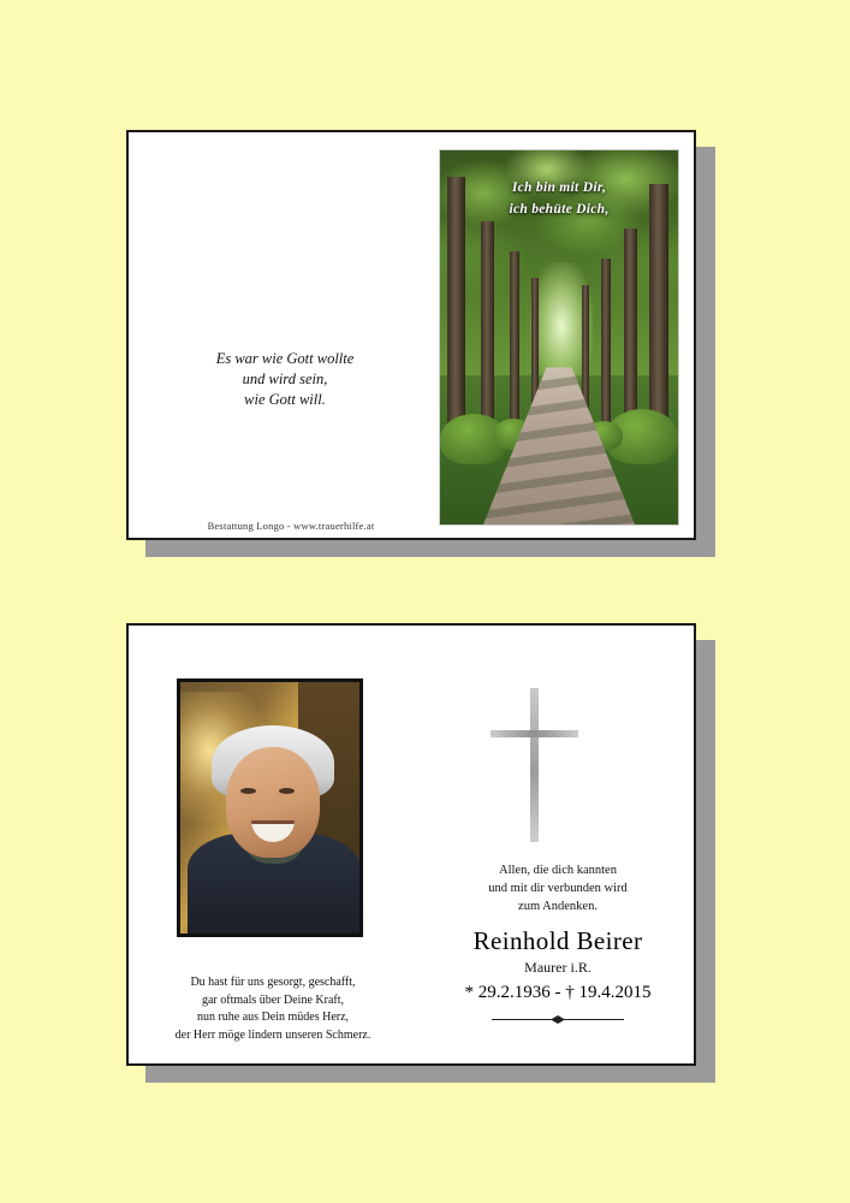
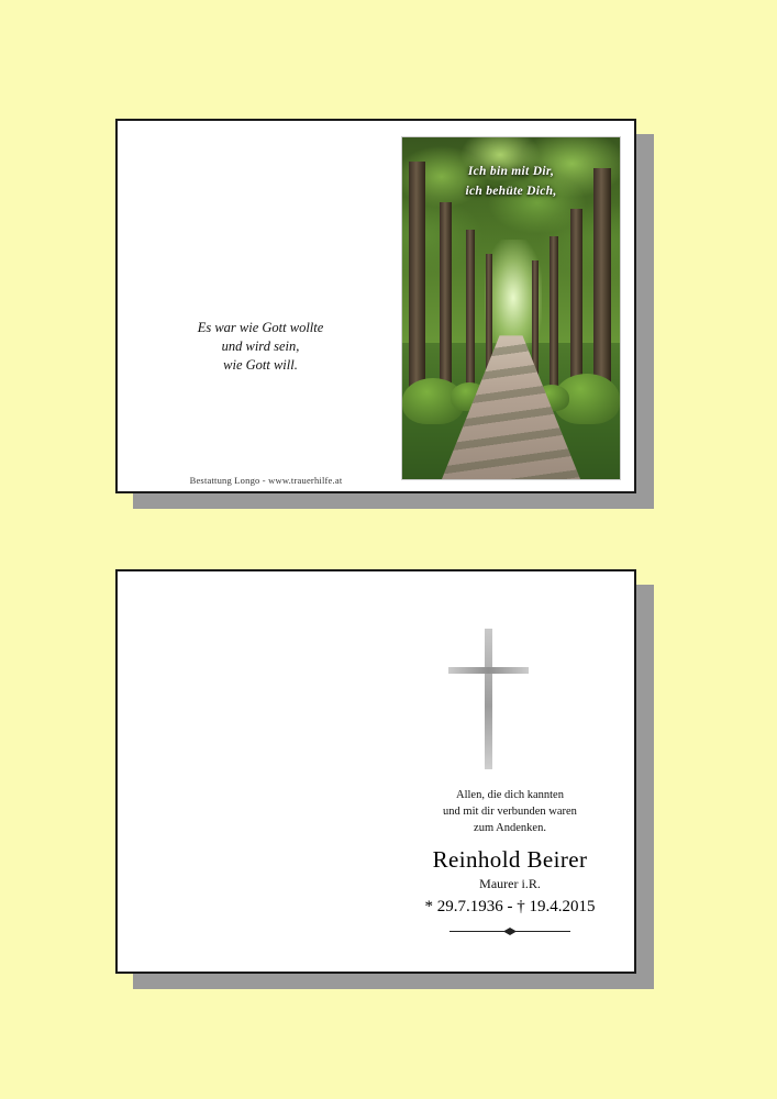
  Es war wie Gott wollte
  und wird sein,
  wie Gott will.
  Bestattung Longo - www.trauerhilfe.at
  Ich bin mit Dir,
  ich behüte Dich,
- Du hast für uns gesorgt, geschafft,
- gar oftmals über Deine Kraft,
- nun ruhe aus Dein müdes Herz,
- der Herr möge lindern unseren Schmerz.
  Allen, die dich kannten
- und mit dir verbunden wird
+ und mit dir verbunden waren
  zum Andenken.
  Reinhold Beirer
  Maurer i.R.
- * 29.2.1936 - † 19.4.2015
+ * 29.7.1936 - † 19.4.2015
